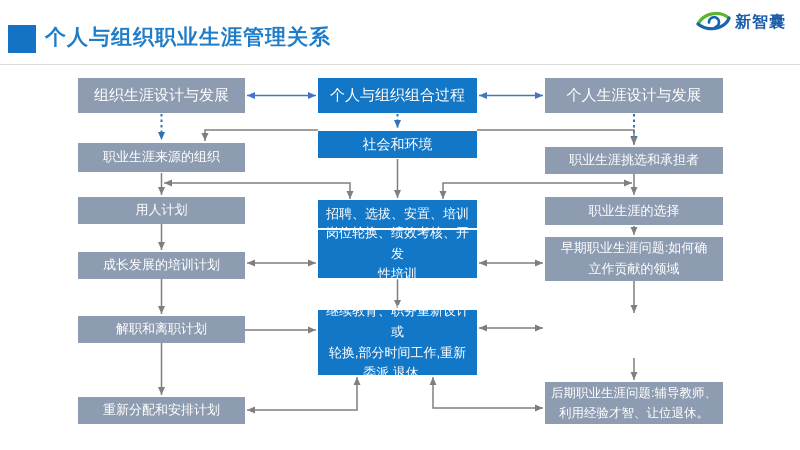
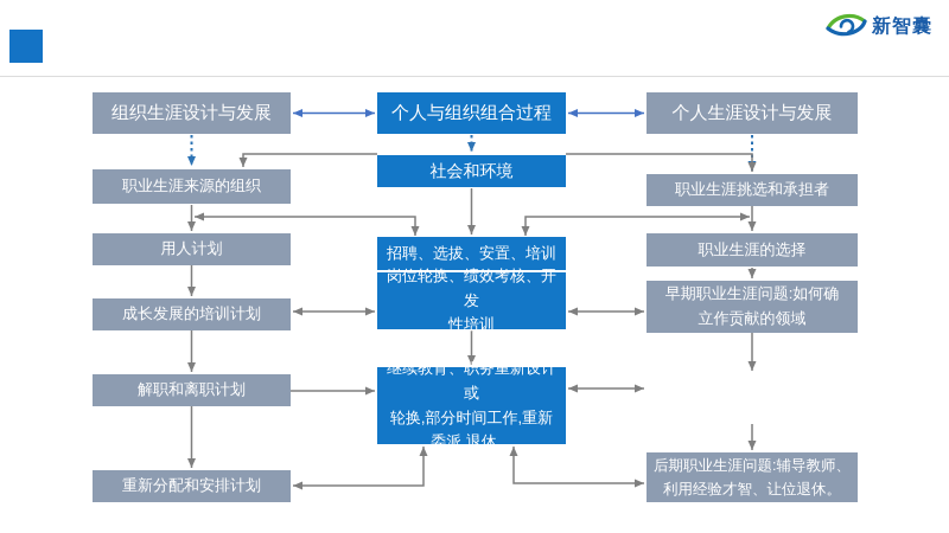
- 个人与组织职业生涯管理关系
  新智囊
  组织生涯设计与发展
  职业生涯来源的组织
  用人计划
  成长发展的培训计划
  解职和离职计划
  重新分配和安排计划
  个人与组织组合过程
  社会和环境
  招聘、选拔、安置、培训
  岗位轮换、绩效考核、开发
  性培训
  继续教育、职务重新设计或
  轮换,部分时间工作,重新
  委派,退休。
  个人生涯设计与发展
  职业生涯挑选和承担者
  职业生涯的选择
  早期职业生涯问题:如何确
  立作贡献的领域
  后期职业生涯问题:辅导教师、
  利用经验才智、让位退休。
